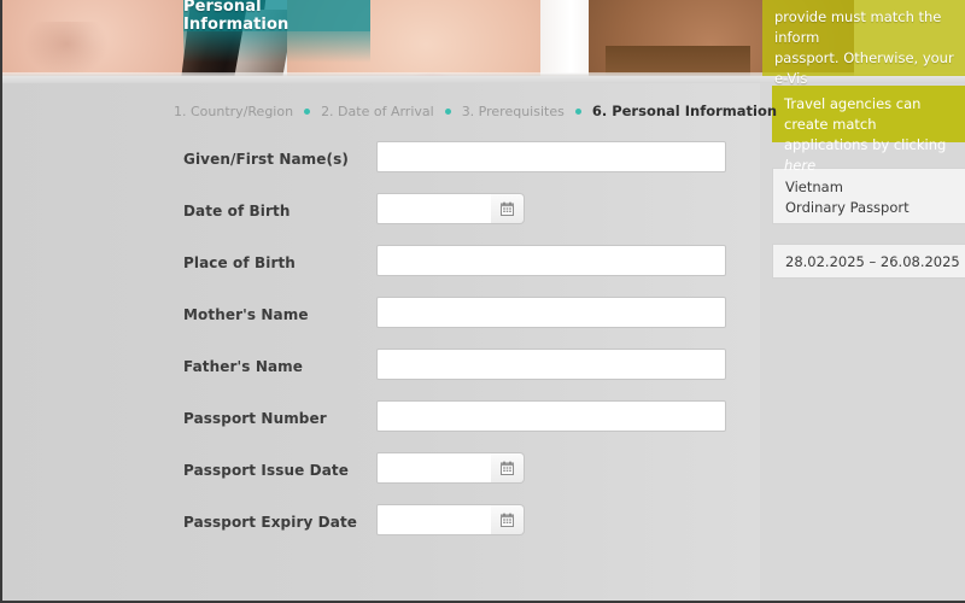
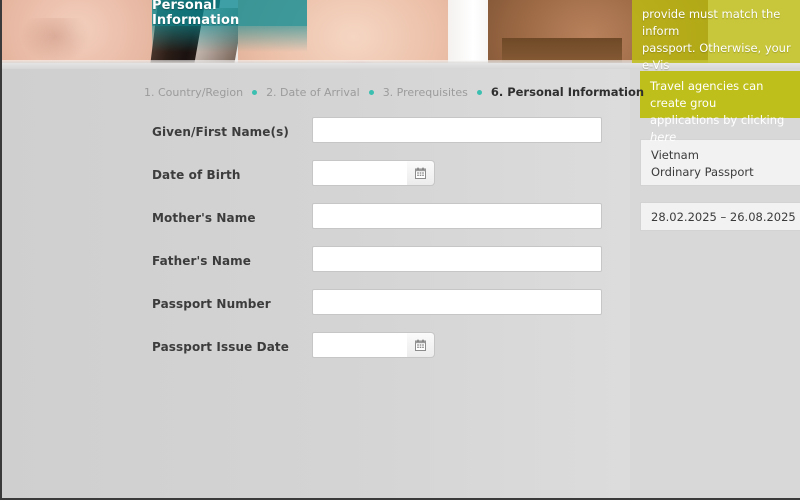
  Personal Information
  provide must match the inform
  passport. Otherwise, your e-Vis
- Travel agencies can create match
+ Travel agencies can create grou
  applications by clicking here
  1. Country/Region
  2. Date of Arrival
  3. Prerequisites
  6. Personal Information
  Given/First Name(s)
  Date of Birth
- Place of Birth
  Mother's Name
  Father's Name
  Passport Number
  Passport Issue Date
- Passport Expiry Date
  Vietnam
  Ordinary Passport
  28.02.2025 – 26.08.2025
